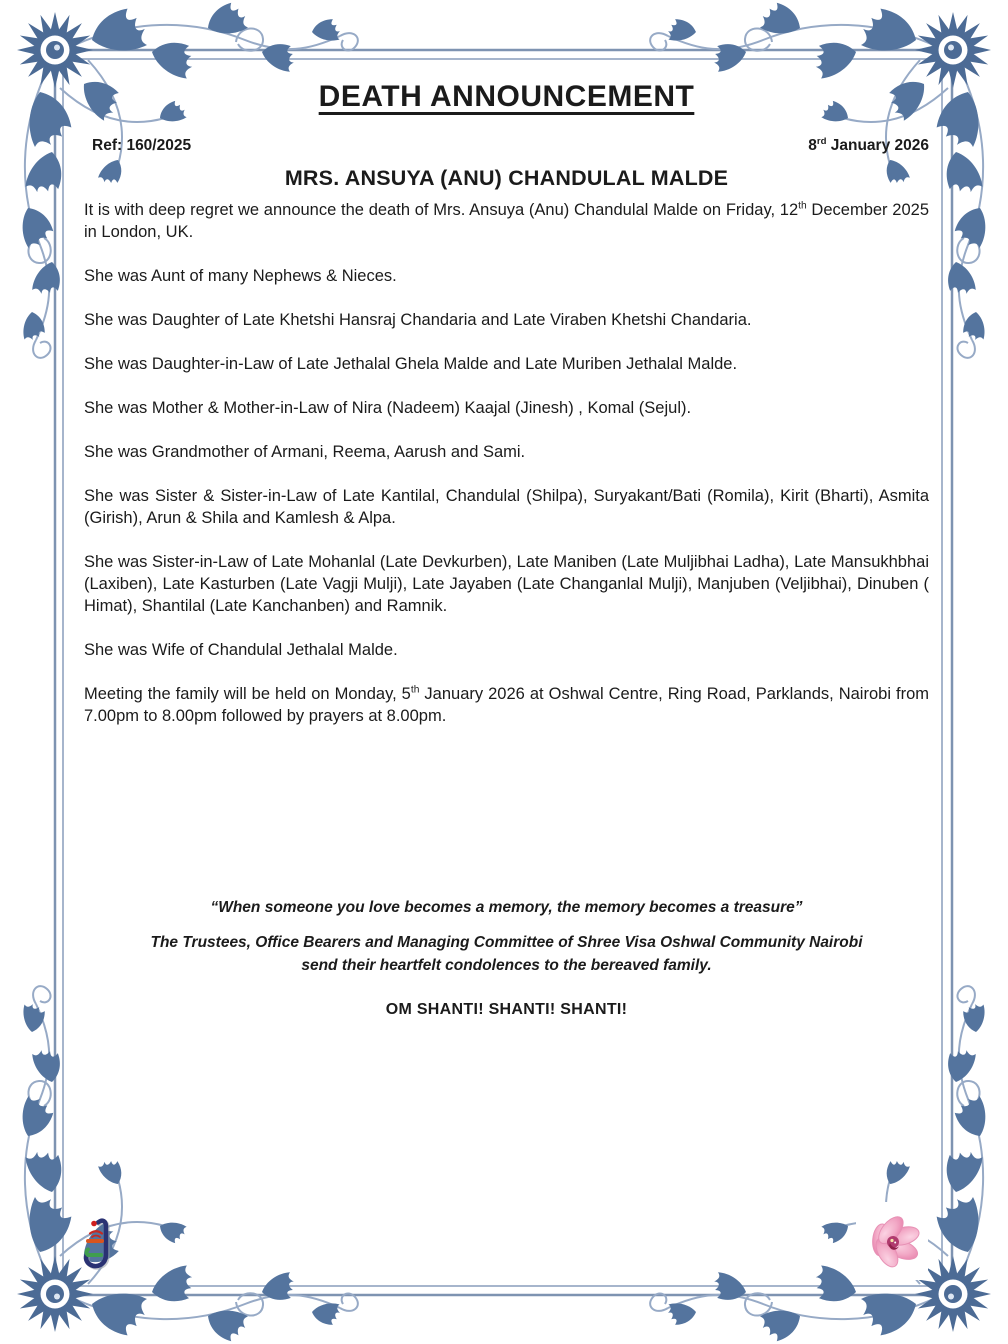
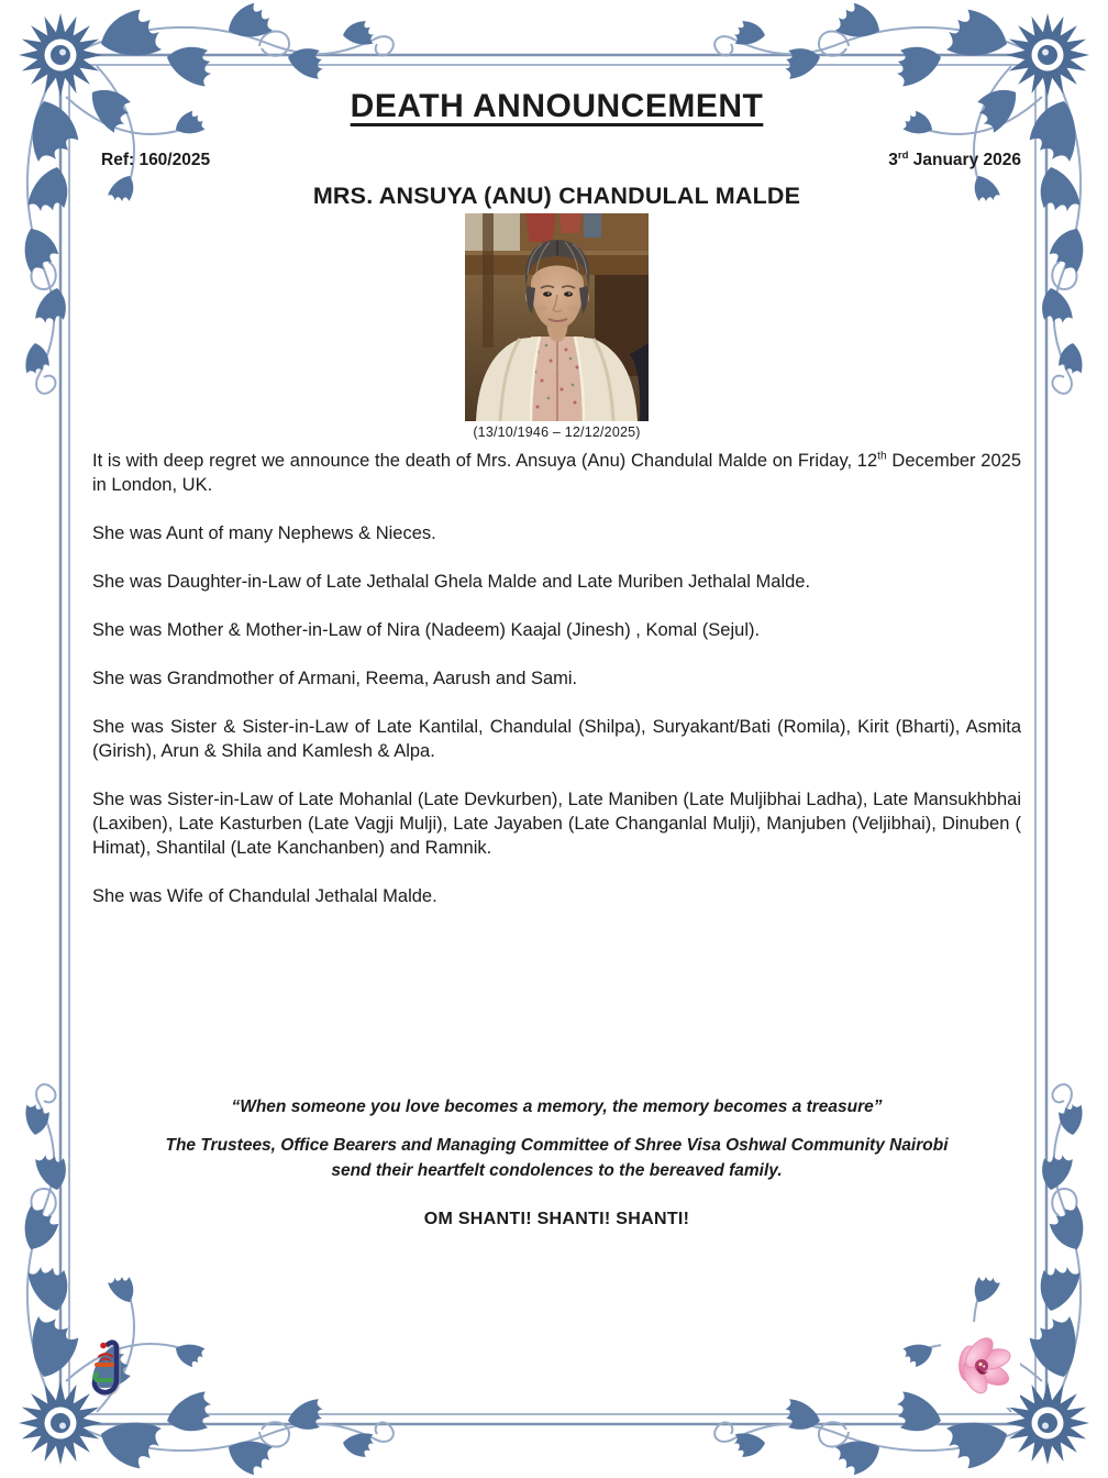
  DEATH ANNOUNCEMENT
  Ref: 160/2025
- 8rd January 2026
+ 3rd January 2026
  MRS. ANSUYA (ANU) CHANDULAL MALDE
+ (13/10/1946 – 12/12/2025)
  It is with deep regret we announce the death of Mrs. Ansuya (Anu) Chandulal Malde on Friday, 12th December 2025 in London, UK.
  She was Aunt of many Nephews & Nieces.
- She was Daughter of Late Khetshi Hansraj Chandaria and Late Viraben Khetshi Chandaria.
  She was Daughter-in-Law of Late Jethalal Ghela Malde and Late Muriben Jethalal Malde.
  She was Mother & Mother-in-Law of Nira (Nadeem) Kaajal (Jinesh) , Komal (Sejul).
  She was Grandmother of Armani, Reema, Aarush and Sami.
  She was Sister & Sister-in-Law of Late Kantilal, Chandulal (Shilpa), Suryakant/Bati (Romila), Kirit (Bharti), Asmita (Girish), Arun & Shila and Kamlesh & Alpa.
  She was Sister-in-Law of Late Mohanlal (Late Devkurben), Late Maniben (Late Muljibhai Ladha), Late Mansukhbhai (Laxiben), Late Kasturben (Late Vagji Mulji), Late Jayaben (Late Changanlal Mulji), Manjuben (Veljibhai), Dinuben ( Himat), Shantilal (Late Kanchanben) and Ramnik.
  She was Wife of Chandulal Jethalal Malde.
- Meeting the family will be held on Monday, 5th January 2026 at Oshwal Centre, Ring Road, Parklands, Nairobi from 7.00pm to 8.00pm followed by prayers at 8.00pm.
  “When someone you love becomes a memory, the memory becomes a treasure”
  The Trustees, Office Bearers and Managing Committee of Shree Visa Oshwal Community Nairobi
  send their heartfelt condolences to the bereaved family.
  OM SHANTI! SHANTI! SHANTI!
